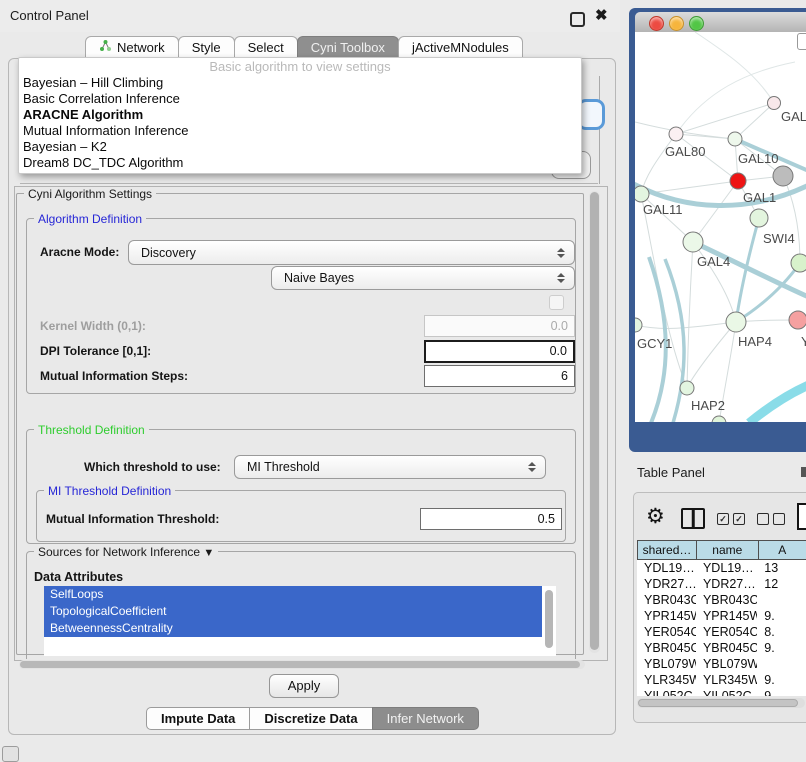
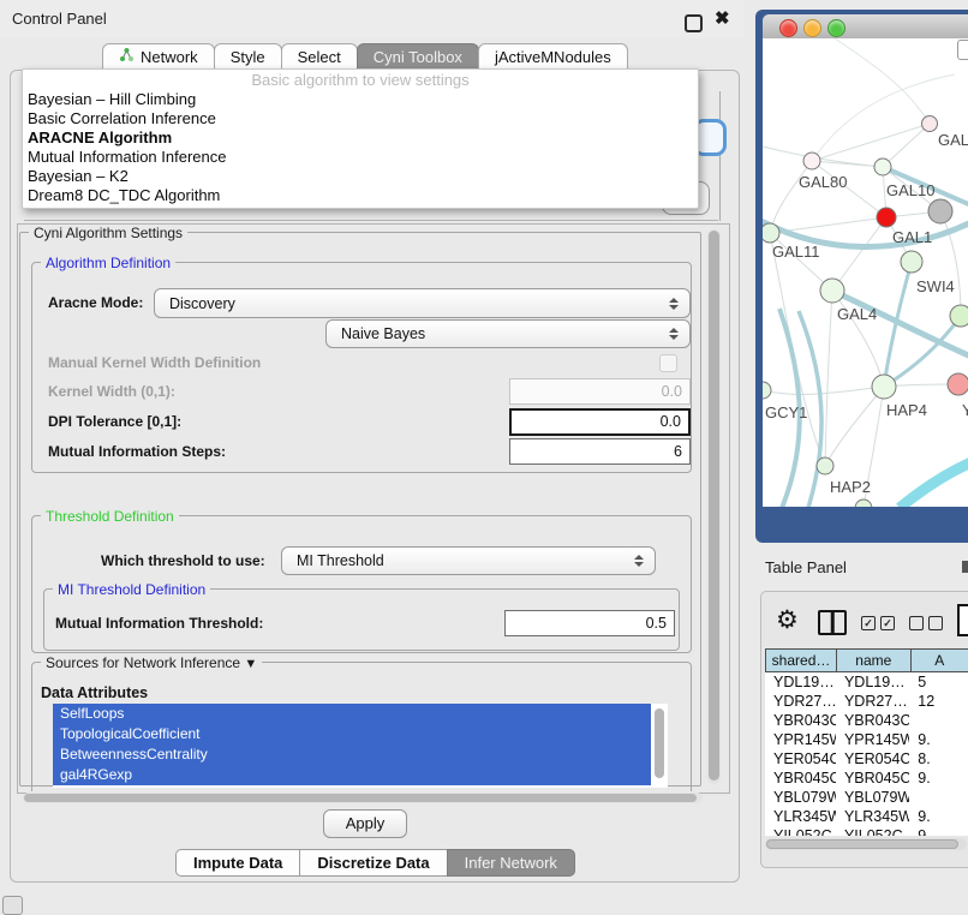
  Control Panel
  ✖
  Network
  Style
  Select
  Cyni Toolbox
  jActiveMNodules
  Cyni Algorithm Settings
  Algorithm Definition
  Aracne Mode:
  Discovery
  Naive Bayes
+ Manual Kernel Width Definition
  Kernel Width (0,1):
  0.0
  DPI Tolerance [0,1]:
  0.0
  Mutual Information Steps:
  6
  Threshold Definition
  Which threshold to use:
  MI Threshold
  MI Threshold Definition
  Mutual Information Threshold:
  0.5
  Sources for Network Inference ▼
  Data Attributes
  SelfLoops
  TopologicalCoefficient
  BetweennessCentrality
+ gal4RGexp
  Apply
  Impute Data
  Discretize Data
  Infer Network
  Basic algorithm to view settings
  Bayesian – Hill Climbing
  Basic Correlation Inference
  ARACNE Algorithm
  Mutual Information Inference
  Bayesian – K2
  Dream8 DC_TDC Algorithm
  GAL
  GAL80
  GAL10
  GAL1
  GAL11
  SWI4
  GAL4
  GCY1
  HAP4
  Y
  HAP2
  Table Panel
  ⚙
  ✓
  ✓
  shared…
  name
  A
  YDL19…
  YDL19…
- 13
+ 5
  YDR27…
  YDR27…
  12
  YBR043C
  YBR043C
  YPR145
  YPR145W
  9.
  YER054C
  YER054C
  8.
  YBR045C
  YBR045C
  9.
  YBL079W
  YBL079W
  YLR345W
  YLR345W
  9.
